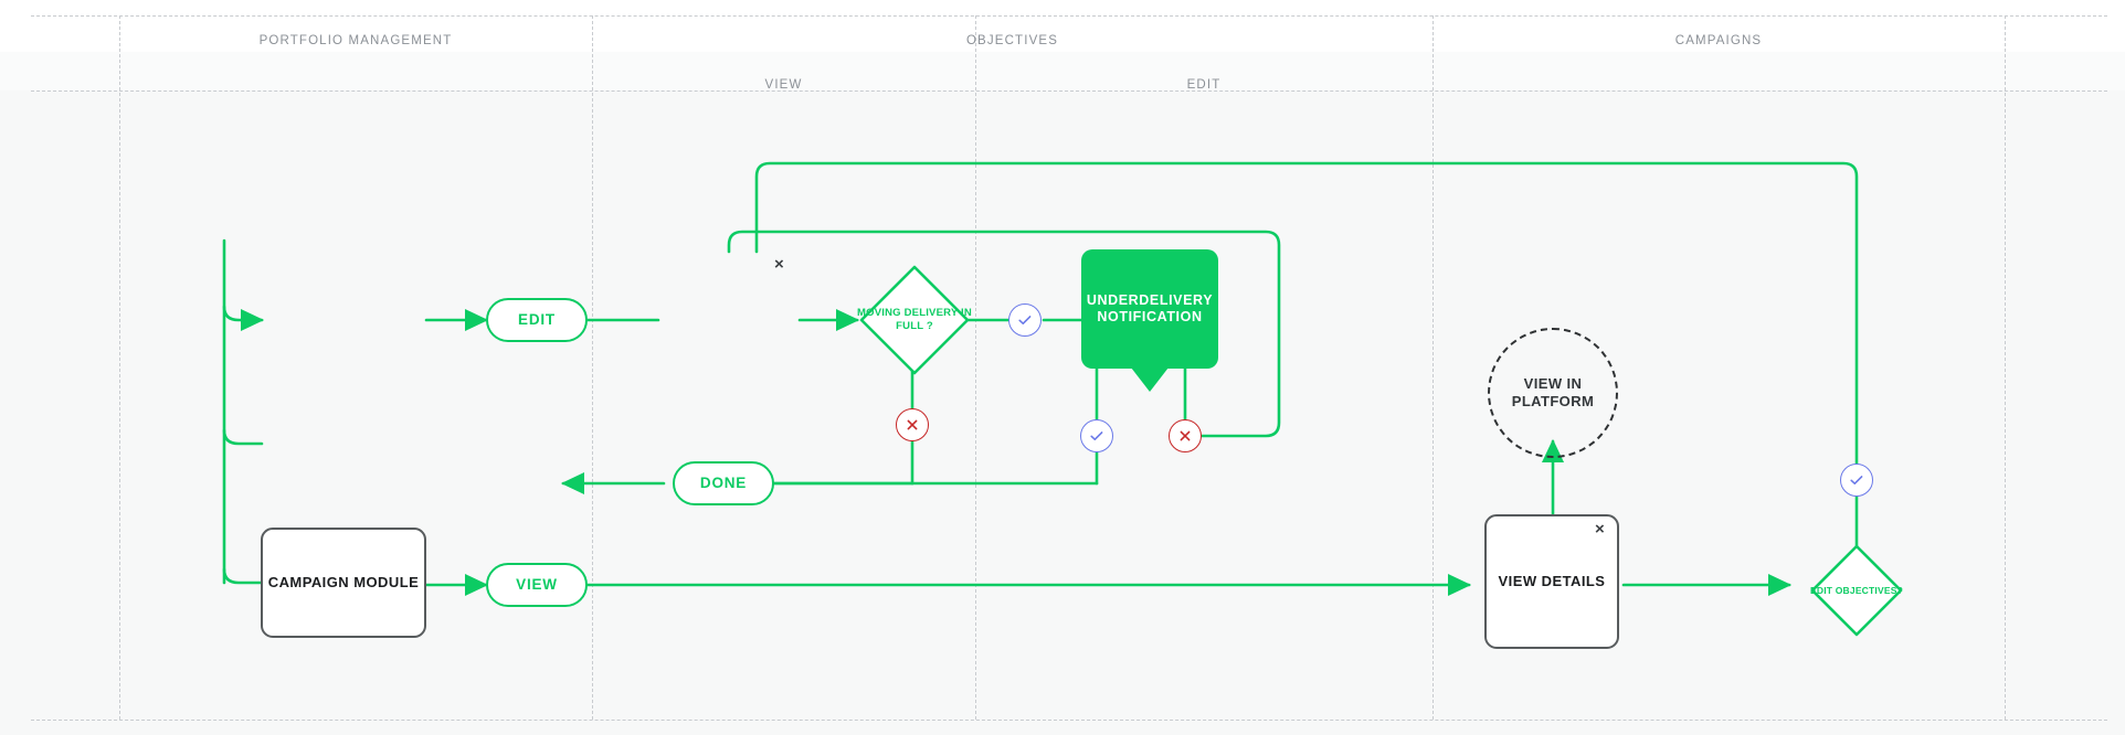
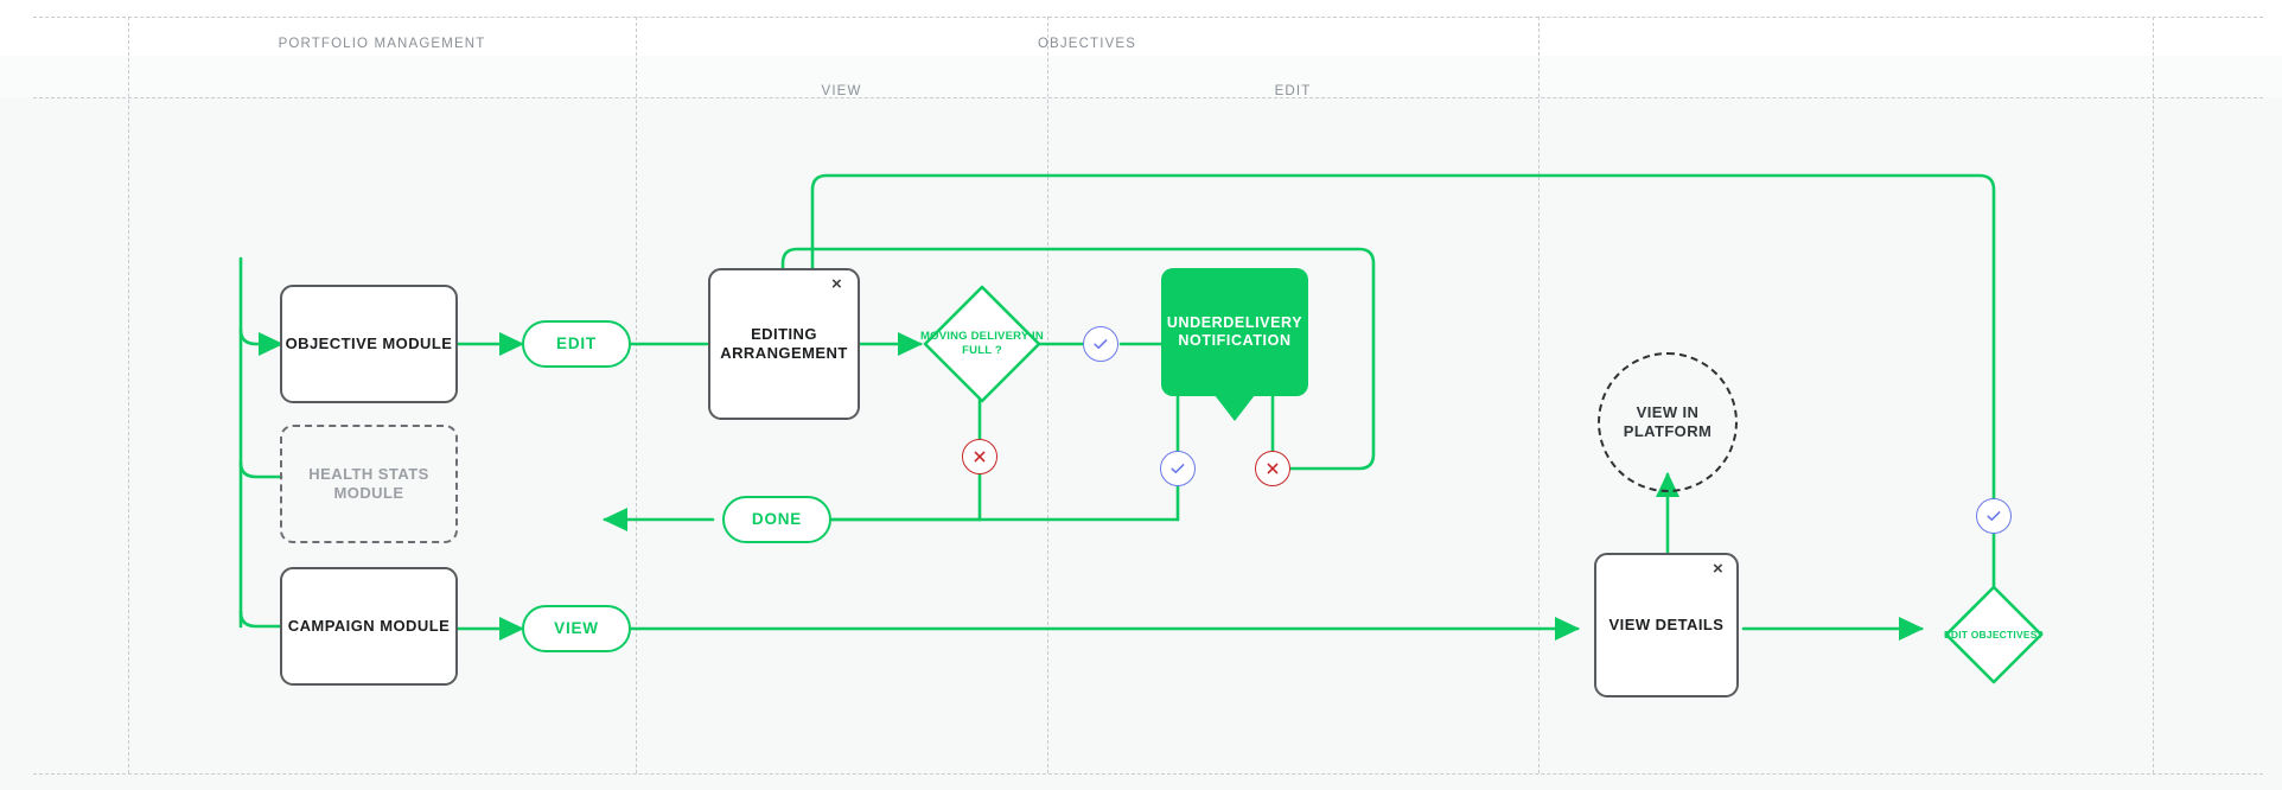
  PORTFOLIO MANAGEMENT
  OBJECTIVES
- CAMPAIGNS
  VIEW
  EDIT
+ OBJECTIVE MODULE
+ HEALTH STATS MODULE
  CAMPAIGN MODULE
  EDIT
  VIEW
  DONE
+ EDITING ARRANGEMENT
  ×
  MOVING DELIVERY IN FULL ?
  UNDERDELIVERY NOTIFICATION
  VIEW IN PLATFORM
  VIEW DETAILS
  ×
  EDIT OBJECTIVES?
